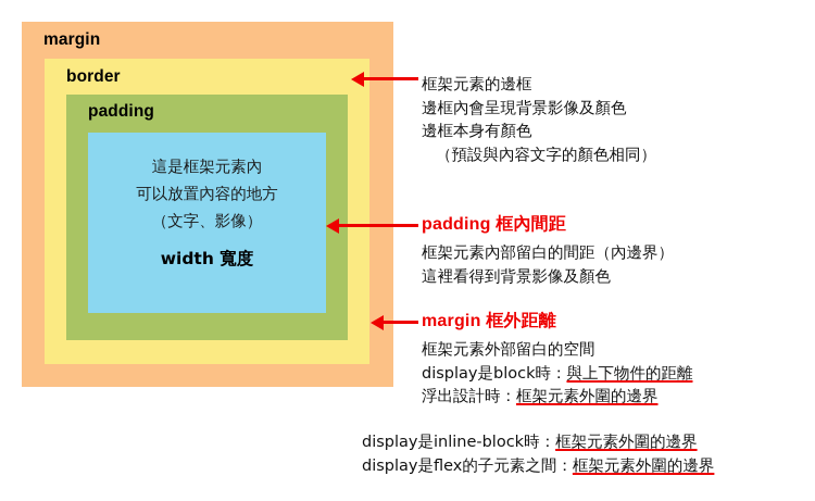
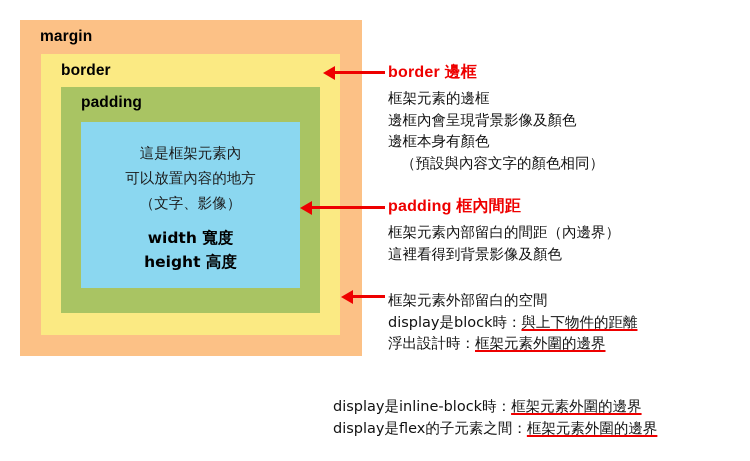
  margin
  border
  padding
  這是框架元素內
  可以放置內容的地方
  （文字、影像）
  width 寬度
+ height 高度
+ border 邊框
  框架元素的邊框
  邊框內會呈現背景影像及顏色
  邊框本身有顏色
  （預設與內容文字的顏色相同）
  padding 框內間距
  框架元素內部留白的間距（內邊界）
  這裡看得到背景影像及顏色
- margin 框外距離
  框架元素外部留白的空間
  display是block時：與上下物件的距離
  浮出設計時：框架元素外圍的邊界
  display是inline-block時：框架元素外圍的邊界
  display是flex的子元素之間：框架元素外圍的邊界
